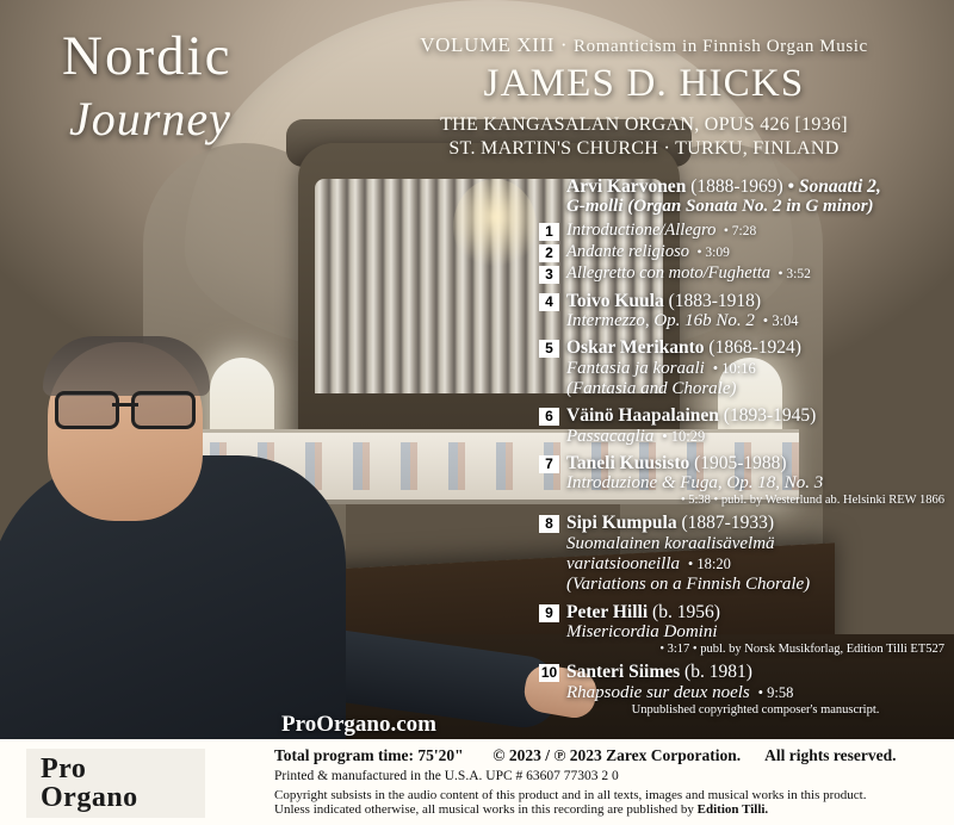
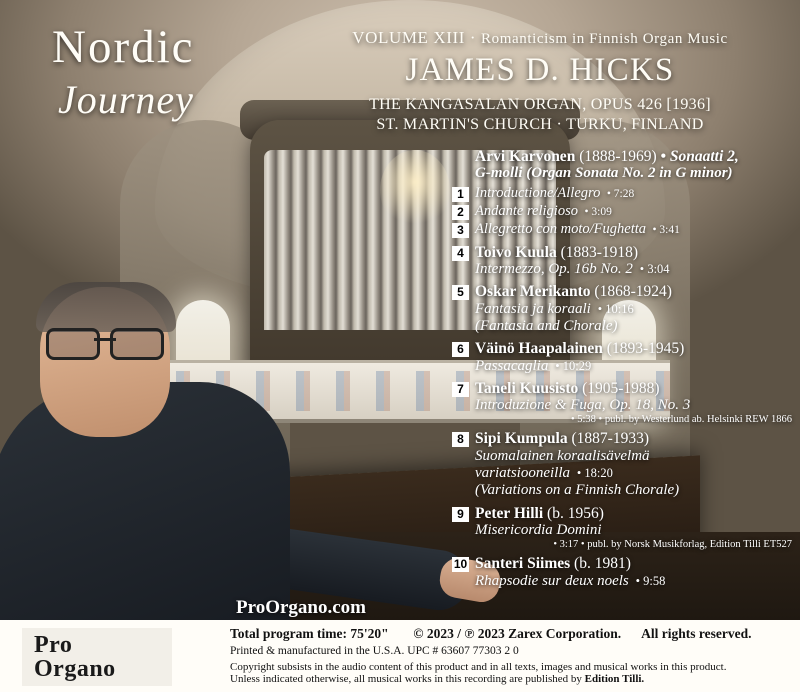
  Nordic
  Journey
  VOLUME XIII · Romanticism in Finnish Organ Music
  JAMES D. HICKS
  THE KANGASALAN ORGAN, OPUS 426 [1936]
  ST. MARTIN'S CHURCH · TURKU, FINLAND
  Arvi Karvonen (1888-1969) • Sonaatti 2,
  G-molli (Organ Sonata No. 2 in G minor)
  1
  Introductione/Allegro • 7:28
  2
  Andante religioso • 3:09
  3
- Allegretto con moto/Fughetta • 3:52
+ Allegretto con moto/Fughetta • 3:41
  4
  Toivo Kuula (1883-1918)
  Intermezzo, Op. 16b No. 2 • 3:04
  5
  Oskar Merikanto (1868-1924)
  Fantasia ja koraali • 10:16
  (Fantasia and Chorale)
  6
  Väinö Haapalainen (1893-1945)
  Passacaglia • 10:29
  7
  Taneli Kuusisto (1905-1988)
  Introduzione & Fuga, Op. 18, No. 3
  • 5:38 • publ. by Westerlund ab. Helsinki REW 1866
  8
  Sipi Kumpula (1887-1933)
  Suomalainen koraalisävelmä
  variatsiooneilla • 18:20
  (Variations on a Finnish Chorale)
  9
  Peter Hilli (b. 1956)
  Misericordia Domini
  • 3:17 • publ. by Norsk Musikforlag, Edition Tilli ET527
  10
  Santeri Siimes (b. 1981)
  Rhapsodie sur deux noels • 9:58
- Unpublished copyrighted composer's manuscript.
  ProOrgano.com
  Pro
  Organo
  Total program time: 75'20" © 2023 / ℗ 2023 Zarex Corporation. All rights reserved.
  Printed & manufactured in the U.S.A. UPC # 63607 77303 2 0
  Copyright subsists in the audio content of this product and in all texts, images and musical works in this product.
  Unless indicated otherwise, all musical works in this recording are published by Edition Tilli.
